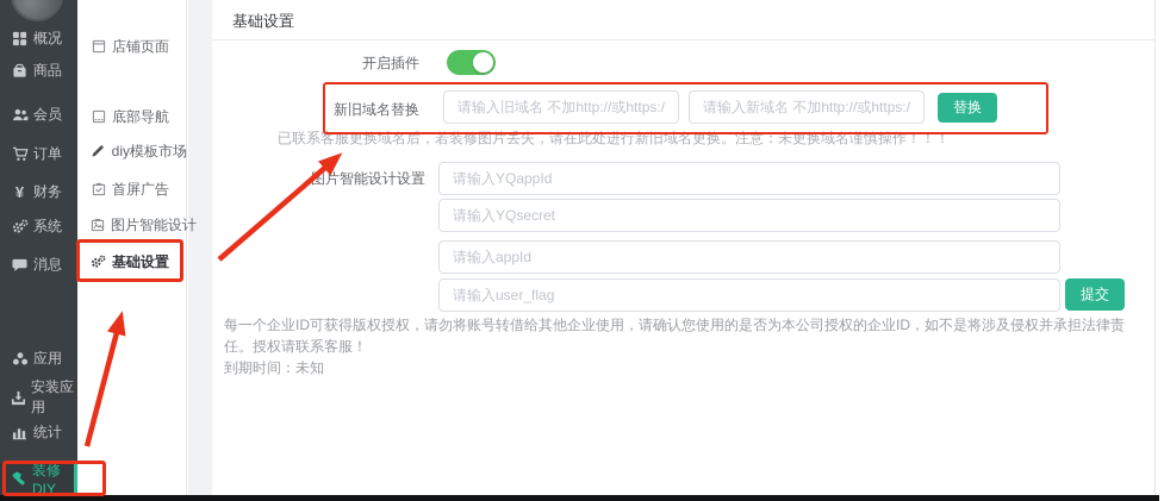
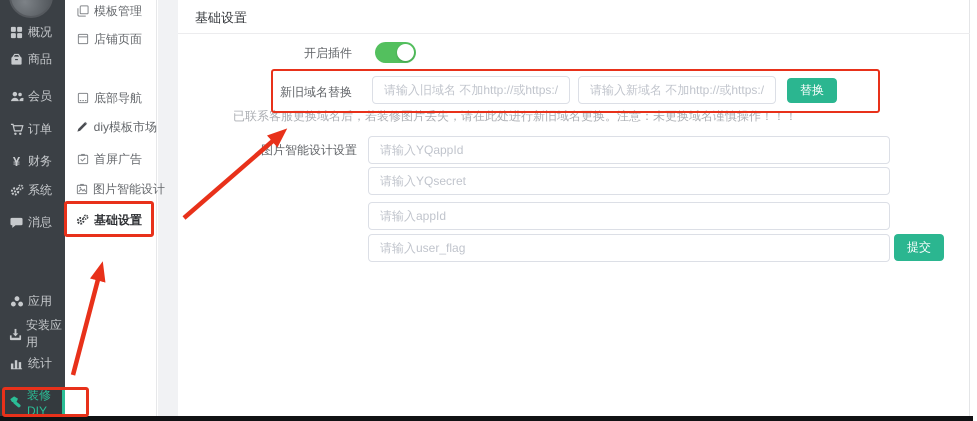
  概况
  商品
  会员
  订单
  ¥
  财务
  系统
  消息
  应用
  安装应用
  统计
  装修DIY
+ 模板管理
  店铺页面
  底部导航
  diy模板市场
  首屏广告
  图片智能设计
  基础设置
  基础设置
  开启插件
  新旧域名替换
  请输入旧域名 不加http://或https:/
  请输入新域名 不加http://或https:/
  替换
  已联系客服更换域名后，若装修图片丢失，请在此处进行新旧域名更换。注意：未更换域名谨慎操作！！！
  图片智能设计设置
  请输入YQappId
  请输入YQsecret
  请输入appId
  请输入user_flag
  提交
- 每一个企业ID可获得版权授权，请勿将账号转借给其他企业使用，请确认您使用的是否为本公司授权的企业ID，如不是将涉及侵权并承担法律责任。授权请联系客服！
- 到期时间：未知
